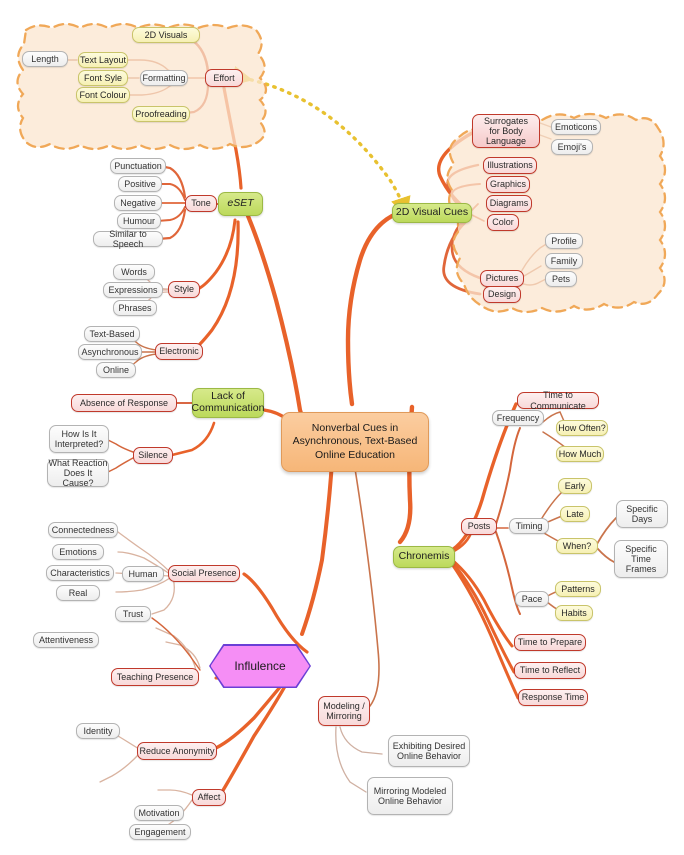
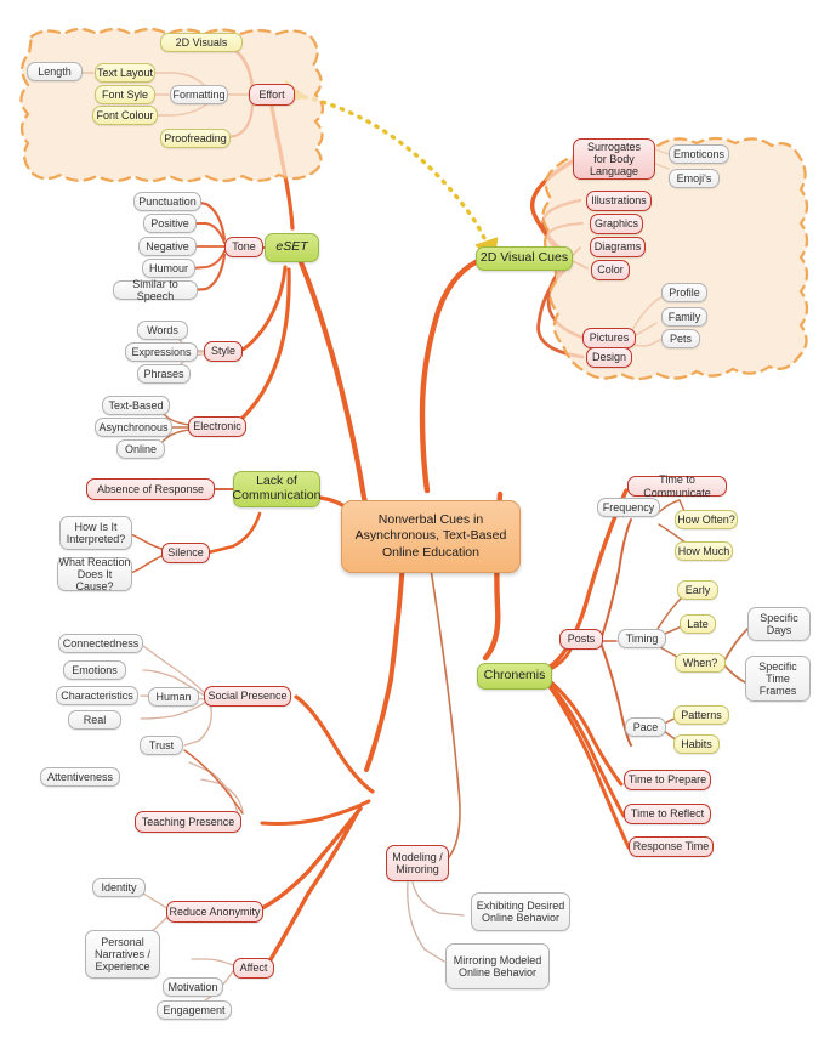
  2D Visuals
  Length
  Text Layout
  Font Syle
  Font Colour
  Formatting
  Effort
  Proofreading
  Punctuation
  Positive
  Negative
  Humour
  Similar to Speech
  Tone
  eSET
  Words
  Expressions
  Phrases
  Style
  Text-Based
  Asynchronous
  Online
  Electronic
  2D Visual Cues
  Surrogates
  for Body
  Language
  Emoticons
  Emoji's
  Illustrations
  Graphics
  Diagrams
  Color
  Profile
  Family
  Pets
  Pictures
  Design
  Absence of Response
  Lack of
  Communication
  How Is It
  Interpreted?
  What Reaction
  Does It Cause?
  Silence
  Nonverbal Cues in
  Asynchronous, Text-Based
  Online Education
  Chronemis
  Time to Communicate
  Posts
  Frequency
  How Often?
  How Much
  Timing
  Early
  Late
  When?
  Specific
  Days
  Specific
  Time
  Frames
  Pace
  Patterns
  Habits
  Time to Prepare
  Time to Reflect
  Response Time
- Influlence
  Connectedness
  Emotions
  Characteristics
  Real
  Human
  Social Presence
  Trust
  Attentiveness
  Teaching Presence
  Identity
+ Personal
+ Narratives /
+ Experience
  Reduce Anonymity
  Motivation
  Engagement
  Affect
  Modeling /
  Mirroring
  Exhibiting Desired
  Online Behavior
  Mirroring Modeled
  Online Behavior
